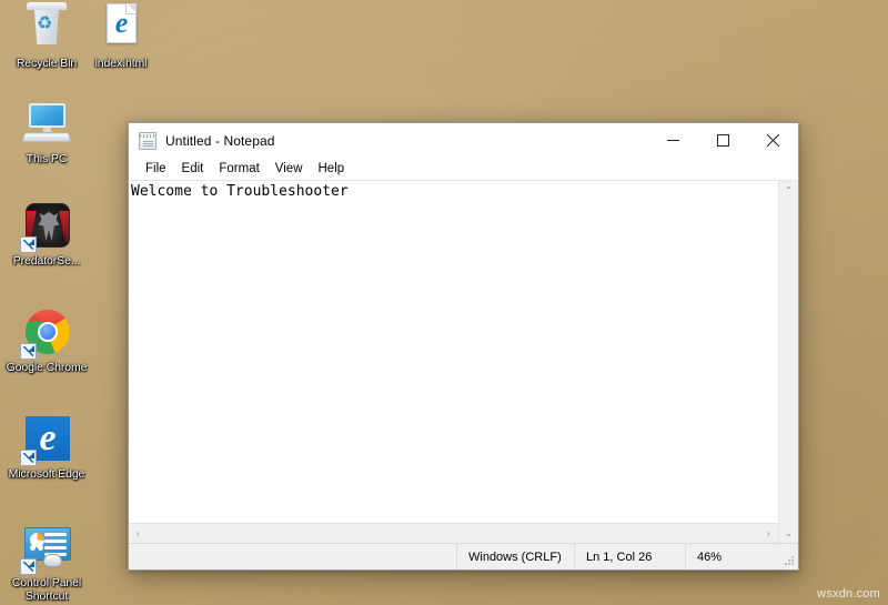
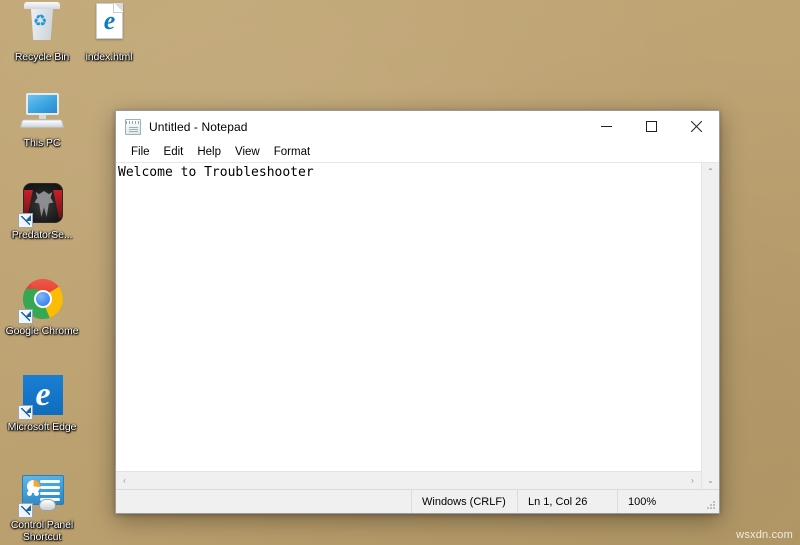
  ♻
  Recycle Bin
  e
  index.html
  This PC
  PredatorSe...
  Google Chrome
  e
  Microsoft Edge
  Control Panel Shortcut
  Untitled - Notepad
  File
  Edit
- Format
+ Help
  View
- Help
+ Format
  Welcome to Troubleshooter
  ‹
  ›
  ⌃
  ⌄
  Windows (CRLF)
  Ln 1, Col 26
- 46%
+ 100%
  wsxdn.com
